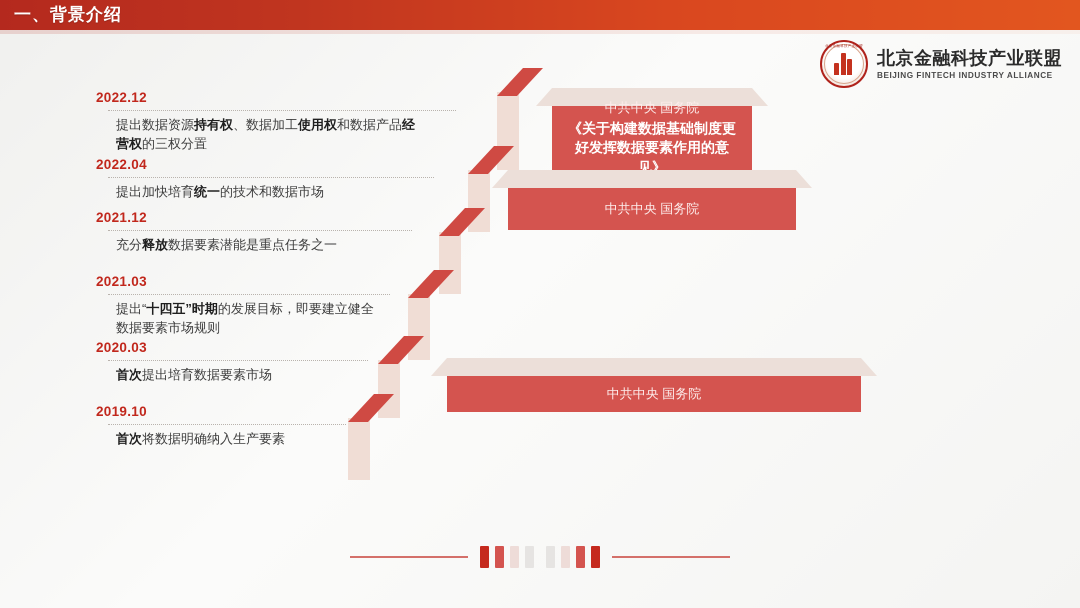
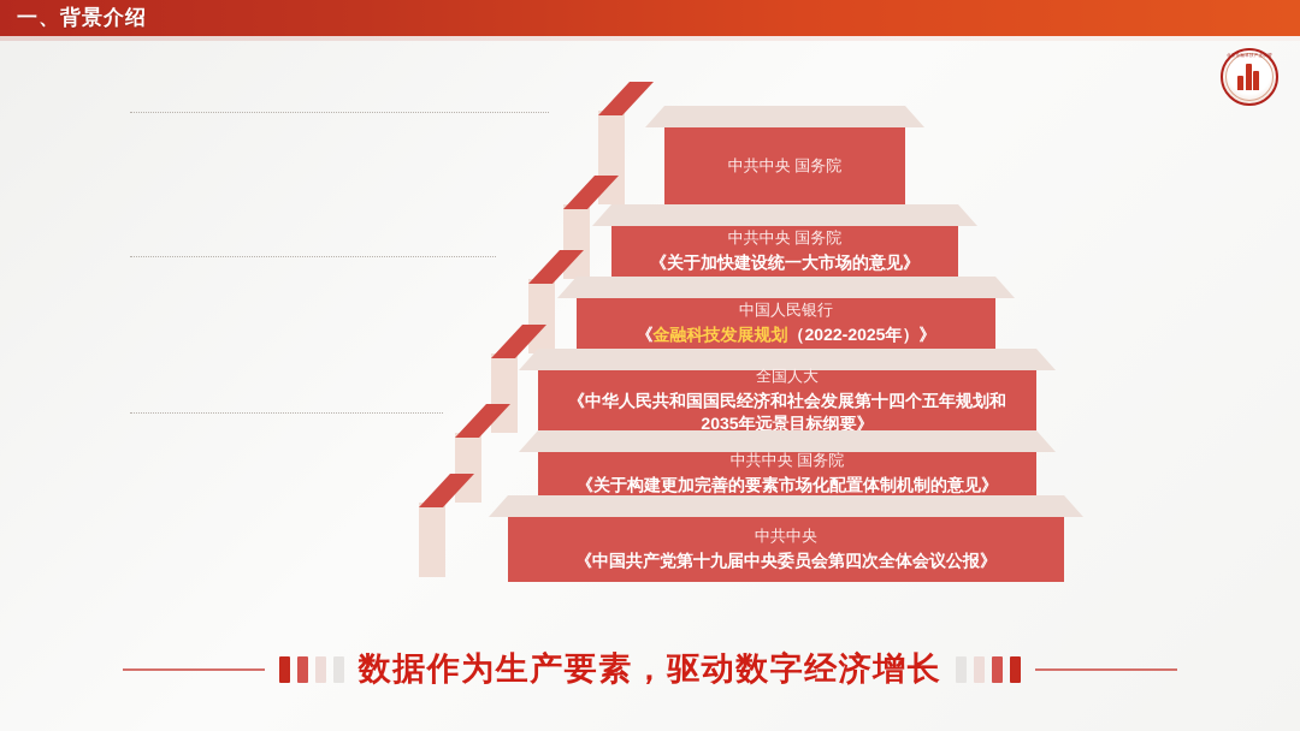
  一、背景介绍
- 北京金融科技产业联盟
- BEIJING FINTECH INDUSTRY ALLIANCE
- 2022.12
- 提出数据资源持有权、数据加工使用权和数据产品经营权的三权分置
- 2022.04
- 提出加快培育统一的技术和数据市场
- 2021.12
- 充分释放数据要素潜能是重点任务之一
- 2021.03
- 提出“十四五”时期的发展目标，即要建立健全数据要素市场规则
- 2020.03
- 首次提出培育数据要素市场
- 2019.10
- 首次将数据明确纳入生产要素
  中共中央 国务院
- 《关于构建数据基础制度更好发挥数据要素作用的意见》
  中共中央 国务院
+ 《关于加快建设统一大市场的意见》
+ 中国人民银行
+ 《金融科技发展规划（2022-2025年）》
+ 全国人大
+ 《中华人民共和国国民经济和社会发展第十四个五年规划和2035年远景目标纲要》
  中共中央 国务院
+ 《关于构建更加完善的要素市场化配置体制机制的意见》
+ 中共中央
+ 《中国共产党第十九届中央委员会第四次全体会议公报》
+ 数据作为生产要素，驱动数字经济增长
